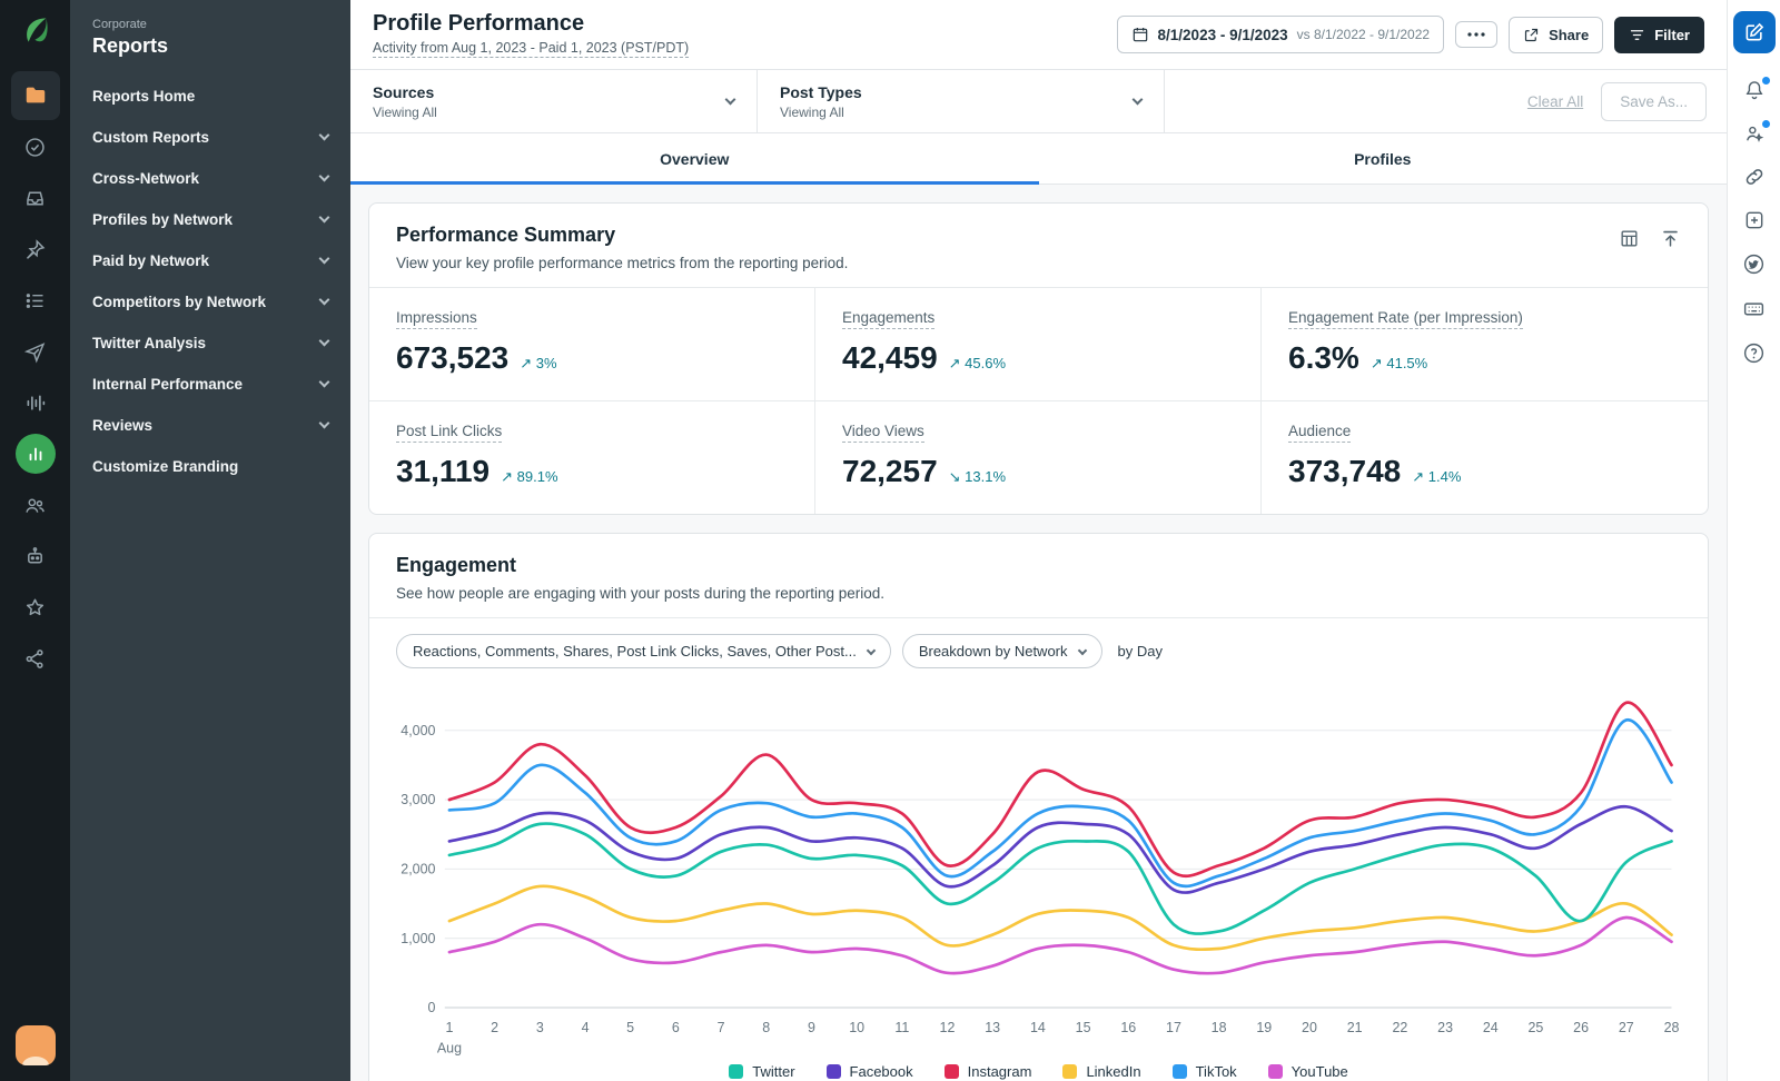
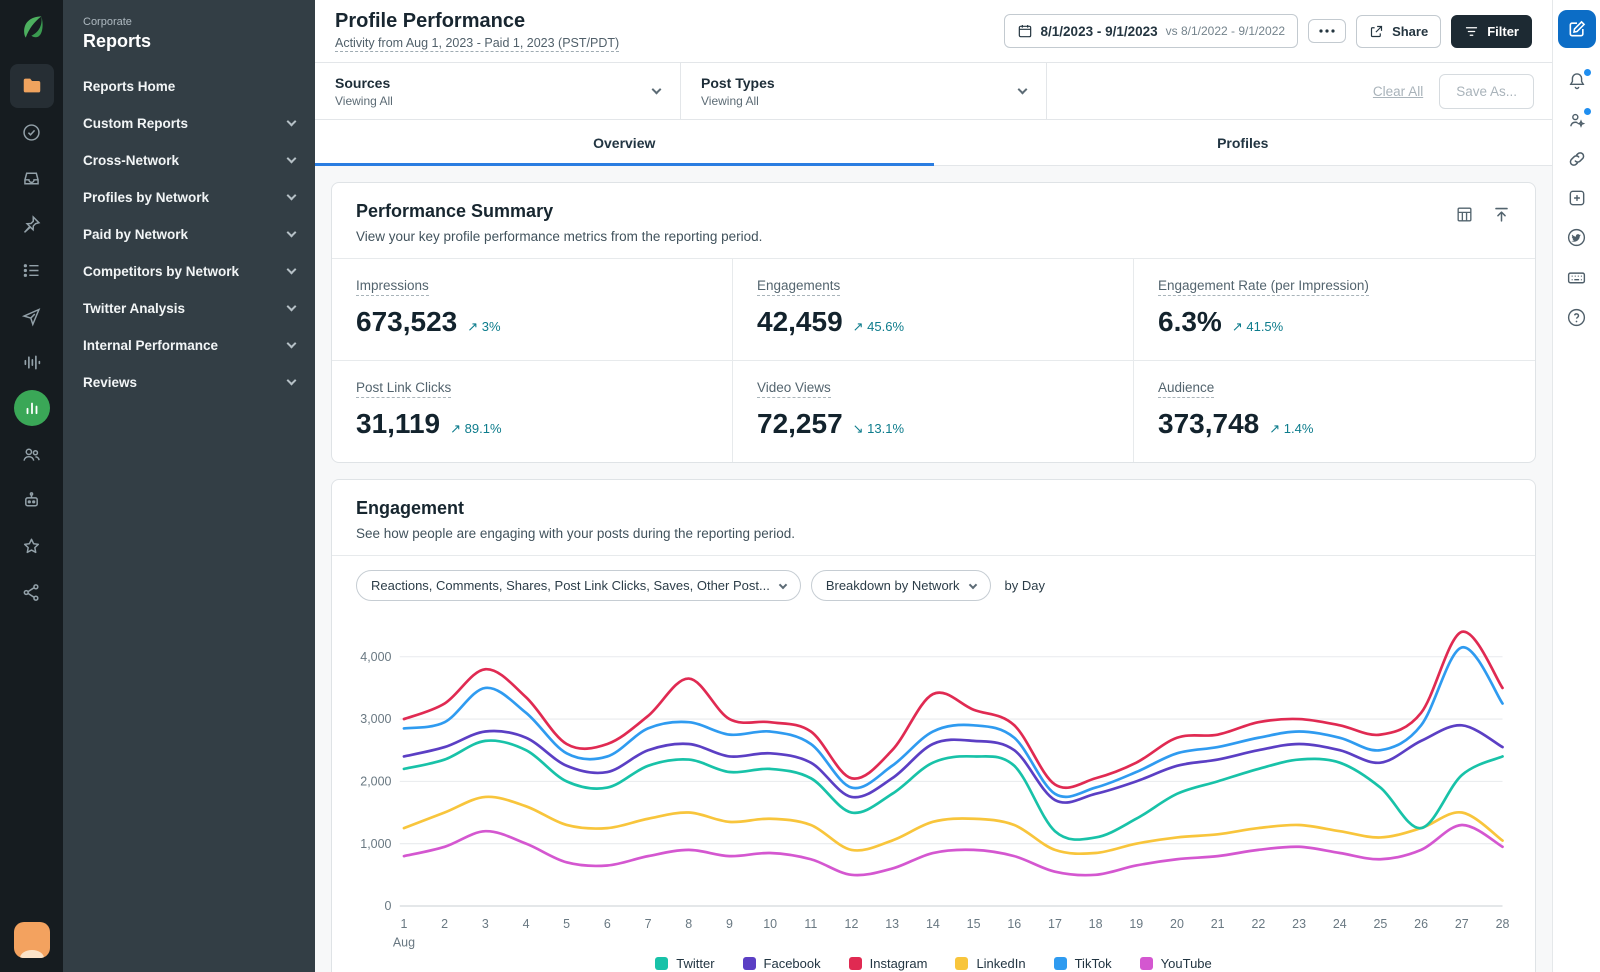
  Corporate
  Reports
  Reports Home
  Custom Reports
  Cross-Network
  Profiles by Network
  Paid by Network
  Competitors by Network
  Twitter Analysis
  Internal Performance
  Reviews
- Customize Branding
  Profile Performance
  Activity from Aug 1, 2023 - Paid 1, 2023 (PST/PDT)
  8/1/2023 - 9/1/2023
  vs 8/1/2022 - 9/1/2022
  Share
  Filter
  Sources
  Viewing All
  Post Types
  Viewing All
  Clear All
  Save As...
  Overview
  Profiles
  Performance Summary
  View your key profile performance metrics from the reporting period.
  Impressions
  673,523
  ↗ 3%
  Engagements
  42,459
  ↗ 45.6%
  Engagement Rate (per Impression)
  6.3%
  ↗ 41.5%
  Post Link Clicks
  31,119
  ↗ 89.1%
  Video Views
  72,257
  ↘ 13.1%
  Audience
  373,748
  ↗ 1.4%
  Engagement
  See how people are engaging with your posts during the reporting period.
  Reactions, Comments, Shares, Post Link Clicks, Saves, Other Post...
  Breakdown by Network
  by Day
  0
  1,000
  2,000
  3,000
  4,000
  1
  2
  3
  4
  5
  6
  7
  8
  9
  10
  11
  12
  13
  14
  15
  16
  17
  18
  19
  20
  21
  22
  23
  24
  25
  26
  27
  28
  Aug
  Twitter
  Facebook
  Instagram
  LinkedIn
  TikTok
  YouTube
